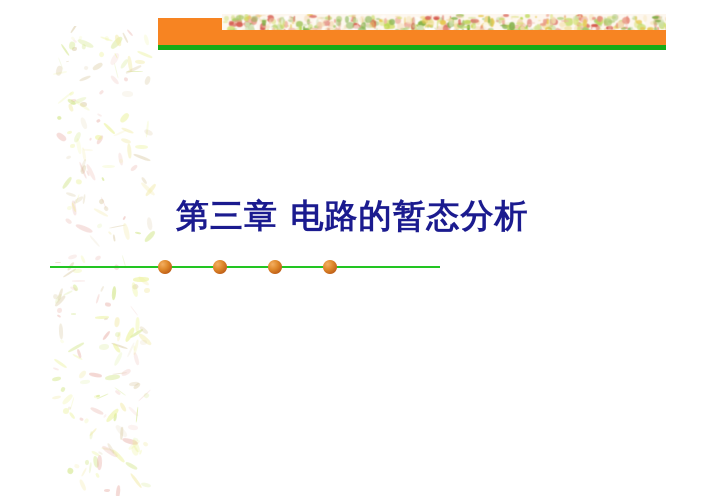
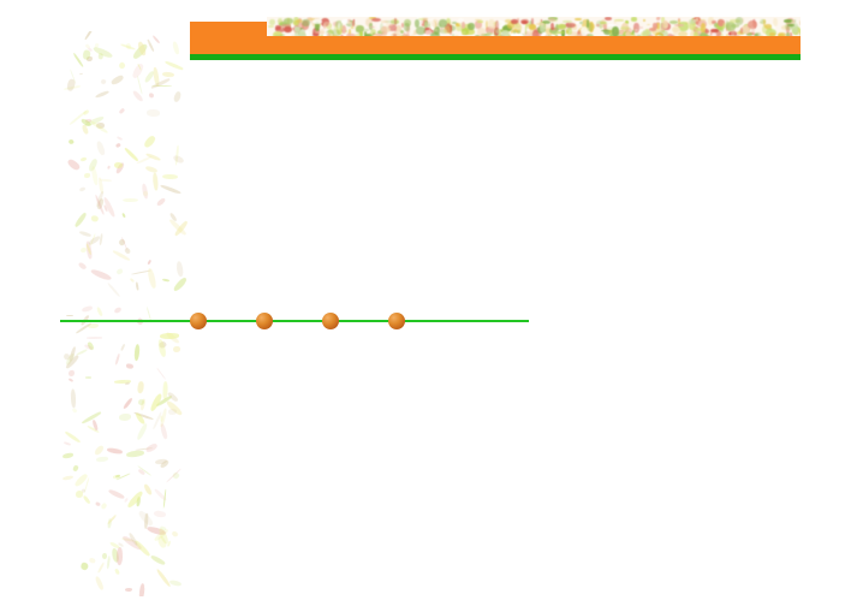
- 第三章 电路的暂态分析
